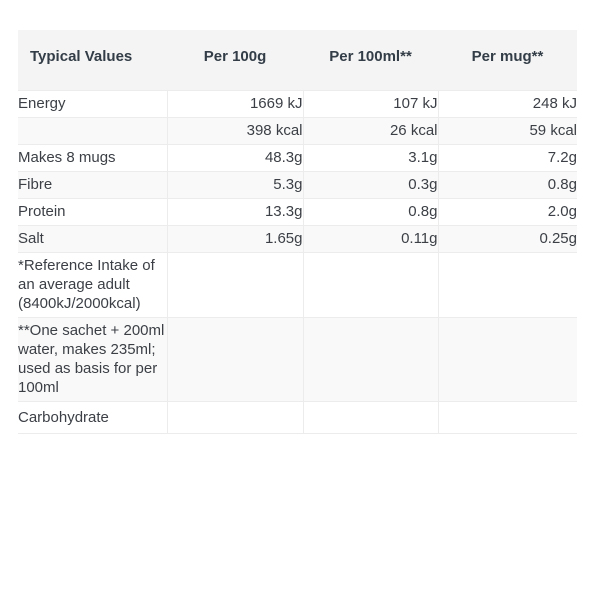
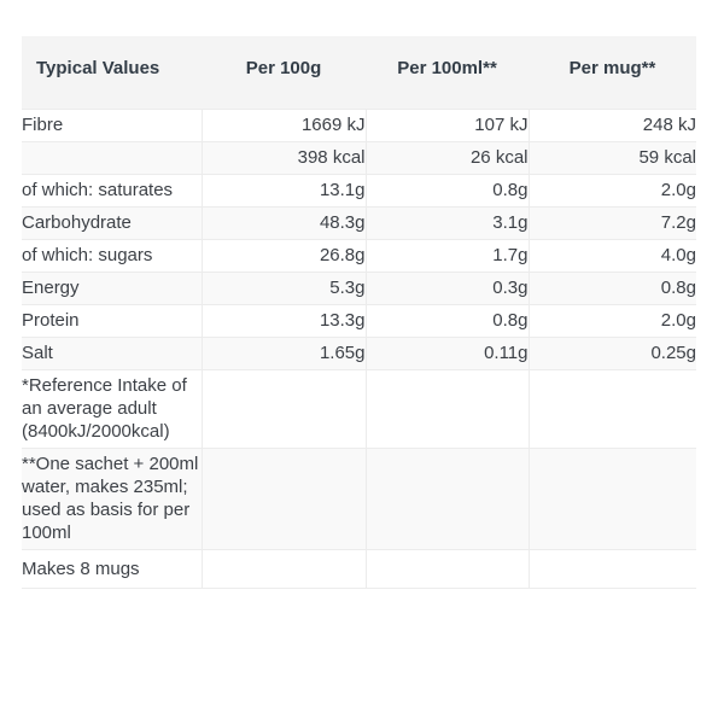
  Typical Values	Per 100g	Per 100ml**	Per mug**
- Energy	1669 kJ	107 kJ	248 kJ
+ Fibre	1669 kJ	107 kJ	248 kJ
  	398 kcal	26 kcal	59 kcal
+ of which: saturates	13.1g	0.8g	2.0g
- Makes 8 mugs	48.3g	3.1g	7.2g
+ Carbohydrate	48.3g	3.1g	7.2g
+ of which: sugars	26.8g	1.7g	4.0g
- Fibre	5.3g	0.3g	0.8g
+ Energy	5.3g	0.3g	0.8g
  Protein	13.3g	0.8g	2.0g
  Salt	1.65g	0.11g	0.25g
  *Reference Intake of an average adult (8400kJ/2000kcal)
  **One sachet + 200ml water, makes 235ml; used as basis for per 100ml
- Carbohydrate
+ Makes 8 mugs
